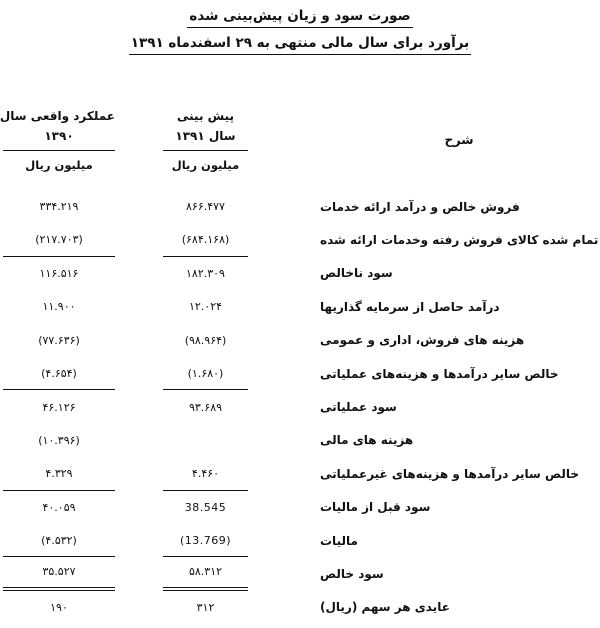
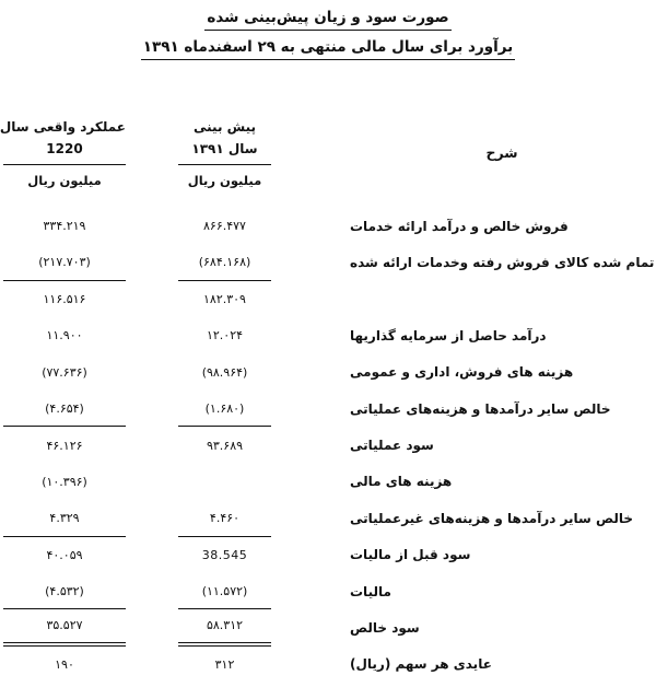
  صورت سود و زیان پیش‌بینی شده
  برآورد برای سال مالی منتهی به ۲۹ اسفندماه ۱۳۹۱
  عملکرد واقعی سال
- ۱۳۹۰
+ 1220
  میلیون ریال
  پیش بینی
  سال ۱۳۹۱
  میلیون ریال
  شرح
  ۳۳۴.۲۱۹
  ۸۶۶.۴۷۷
  فروش خالص و درآمد ارائه خدمات
  (۲۱۷.۷۰۳)
  (۶۸۴.۱۶۸)
  تمام شده کالای فروش رفته وخدمات ارائه شده
  ۱۱۶.۵۱۶
  ۱۸۲.۳۰۹
- سود ناخالص
  ۱۱.۹۰۰
  ۱۲.۰۲۴
  درآمد حاصل از سرمایه گذاریها
  (۷۷.۶۳۶)
  (۹۸.۹۶۴)
  هزینه های فروش، اداری و عمومی
  (۴.۶۵۴)
  (۱.۶۸۰)
  خالص سایر درآمدها و هزینه‌های عملیاتی
  ۴۶.۱۲۶
  ۹۳.۶۸۹
  سود عملیاتی
  (۱۰.۳۹۶)
  هزینه های مالی
  ۴.۳۲۹
  ۴.۴۶۰
  خالص سایر درآمدها و هزینه‌های غیرعملیاتی
  ۴۰.۰۵۹
  38.545
  سود قبل از مالیات
  (۴.۵۳۲)
- (13.769)
+ (۱۱.۵۷۲)
  مالیات
  ۳۵.۵۲۷
  ۵۸.۳۱۲
  سود خالص
  ۱۹۰
  ۳۱۲
  عایدی هر سهم (ریال)
